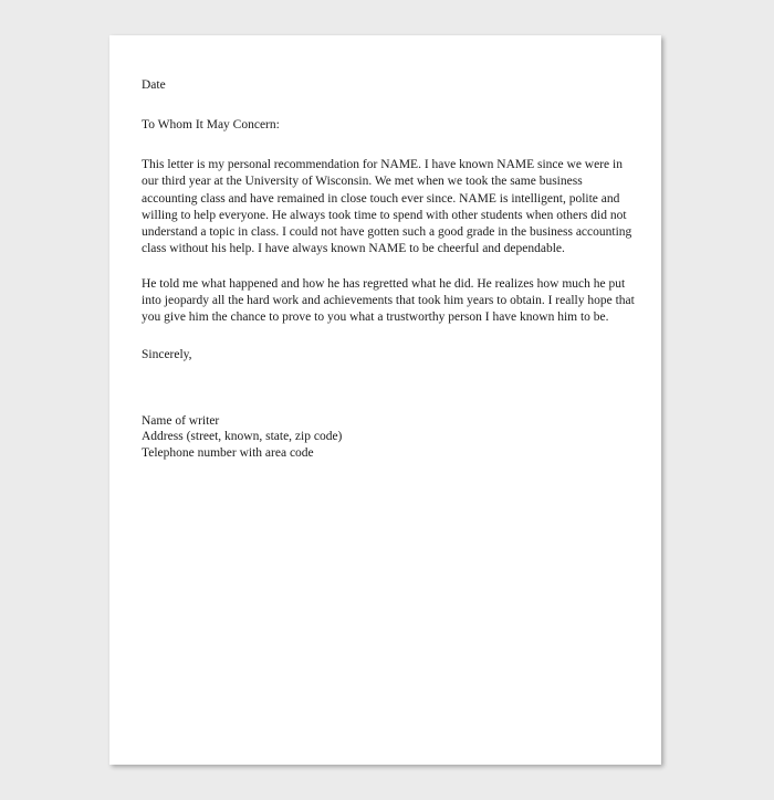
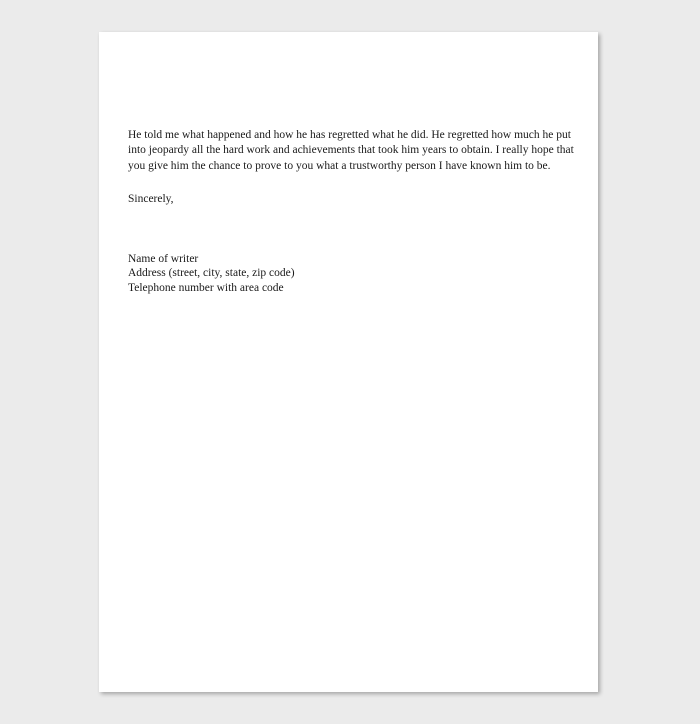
- Date
- To Whom It May Concern:
- This letter is my personal recommendation for NAME. I have known NAME since we were in our third year at the University of Wisconsin. We met when we took the same business accounting class and have remained in close touch ever since. NAME is intelligent, polite and willing to help everyone. He always took time to spend with other students when others did not understand a topic in class. I could not have gotten such a good grade in the business accounting class without his help. I have always known NAME to be cheerful and dependable.
- He told me what happened and how he has regretted what he did. He realizes how much he put into jeopardy all the hard work and achievements that took him years to obtain. I really hope that you give him the chance to prove to you what a trustworthy person I have known him to be.
+ He told me what happened and how he has regretted what he did. He regretted how much he put into jeopardy all the hard work and achievements that took him years to obtain. I really hope that you give him the chance to prove to you what a trustworthy person I have known him to be.
  Sincerely,
  Name of writer
- Address (street, known, state, zip code)
+ Address (street, city, state, zip code)
  Telephone number with area code
